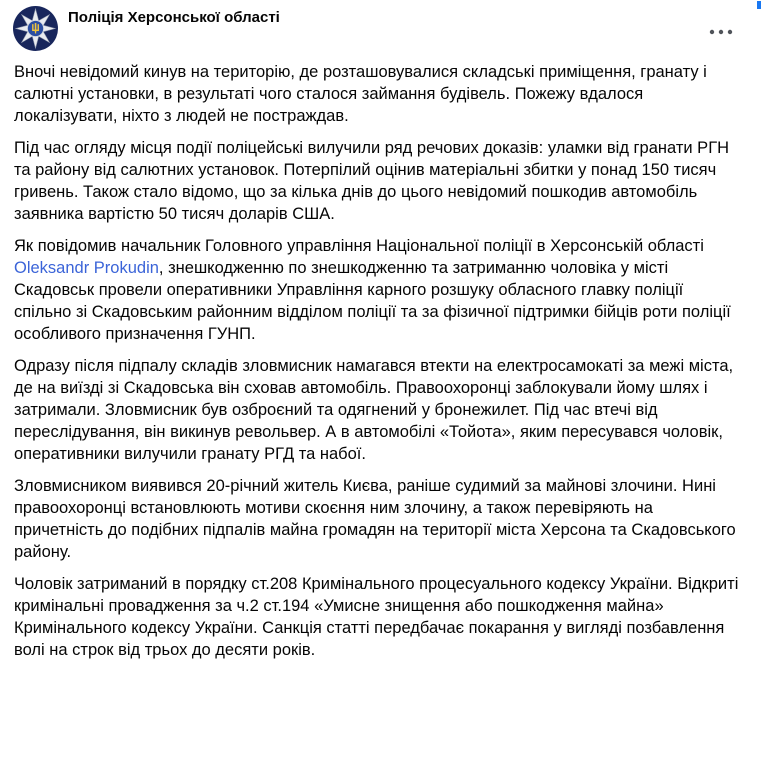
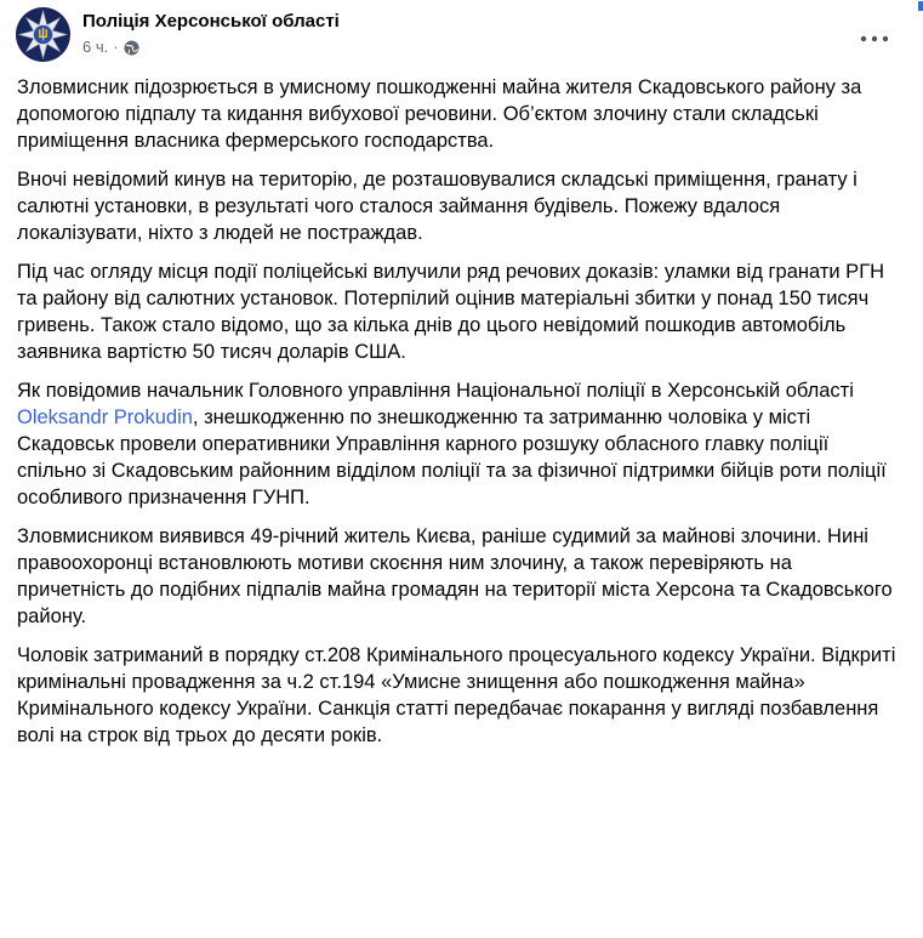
  Поліція Херсонської області
+ 6 ч.
+ ·
+ Зловмисник підозрюється в умисному пошкодженні майна жителя Скадовського району за допомогою підпалу та кидання вибухової речовини. Об’єктом злочину стали складські приміщення власника фермерського господарства.
  Вночі невідомий кинув на територію, де розташовувалися складські приміщення, гранату і салютні установки, в результаті чого сталося займання будівель. Пожежу вдалося локалізувати, ніхто з людей не постраждав.
  Під час огляду місця події поліцейські вилучили ряд речових доказів: уламки від гранати РГН та району від салютних установок. Потерпілий оцінив матеріальні збитки у понад 150 тисяч гривень. Також стало відомо, що за кілька днів до цього невідомий пошкодив автомобіль заявника вартістю 50 тисяч доларів США.
  Як повідомив начальник Головного управління Національної поліції в Херсонській області Oleksandr Prokudin, знешкодженню по знешкодженню та затриманню чоловіка у місті Скадовськ провели оперативники Управління карного розшуку обласного главку поліції спільно зі Скадовським районним відділом поліції та за фізичної підтримки бійців роти поліції особливого призначення ГУНП.
- Одразу після підпалу складів зловмисник намагався втекти на електросамокаті за межі міста, де на виїзді зі Скадовська він сховав автомобіль. Правоохоронці заблокували йому шлях і затримали. Зловмисник був озброєний та одягнений у бронежилет. Під час втечі від переслідування, він викинув револьвер. А в автомобілі «Тойота», яким пересувався чоловік, оперативники вилучили гранату РГД та набої.
- Зловмисником виявився 20-річний житель Києва, раніше судимий за майнові злочини. Нині правоохоронці встановлюють мотиви скоєння ним злочину, а також перевіряють на причетність до подібних підпалів майна громадян на території міста Херсона та Скадовського району.
+ Зловмисником виявився 49-річний житель Києва, раніше судимий за майнові злочини. Нині правоохоронці встановлюють мотиви скоєння ним злочину, а також перевіряють на причетність до подібних підпалів майна громадян на території міста Херсона та Скадовського району.
  Чоловік затриманий в порядку ст.208 Кримінального процесуального кодексу України. Відкриті кримінальні провадження за ч.2 ст.194 «Умисне знищення або пошкодження майна» Кримінального кодексу України. Санкція статті передбачає покарання у вигляді позбавлення волі на строк від трьох до десяти років.
